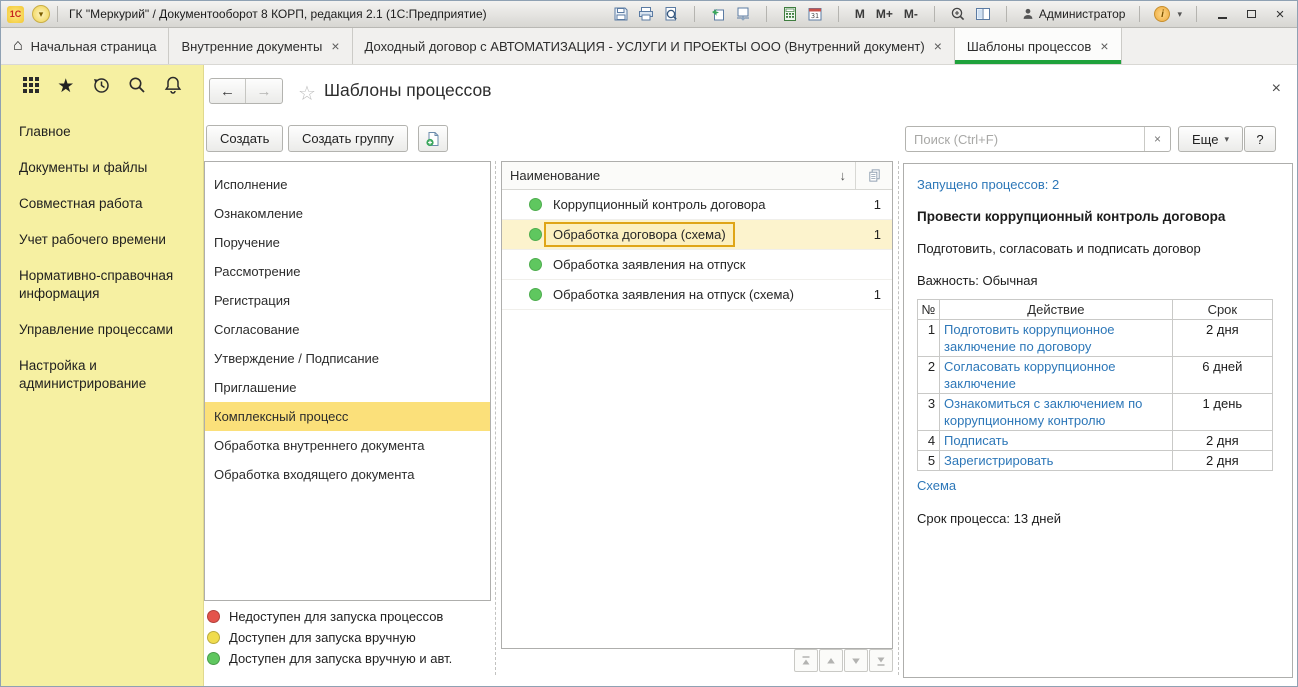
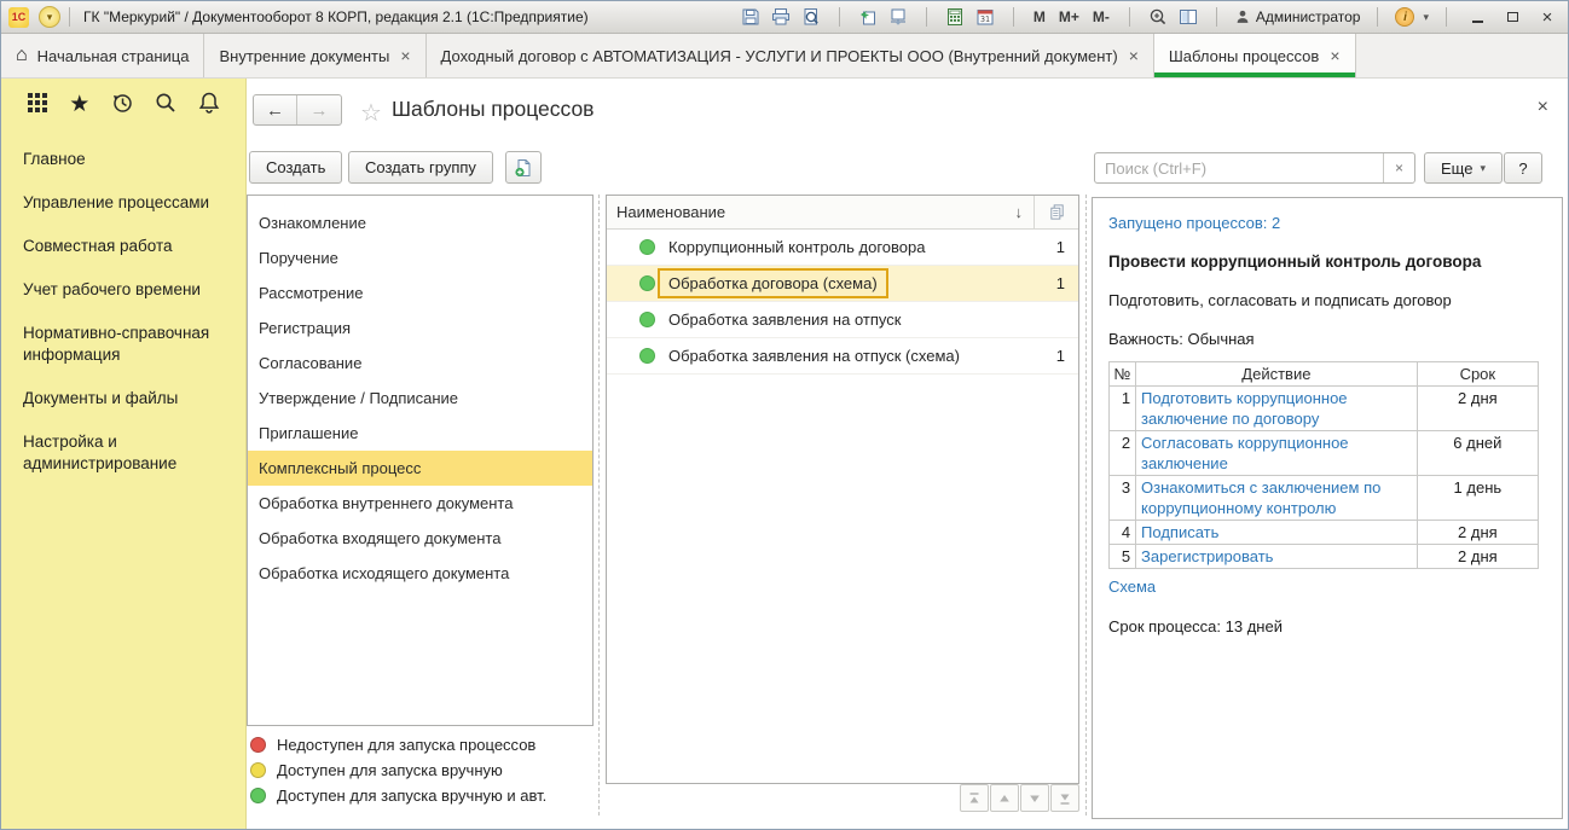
  1С
  ▾
  ГК "Меркурий" / Документооборот 8 КОРП, редакция 2.1 (1С:Предприятие)
  31
  M
  M+
  M-
  Администратор
  i
  ▾
  ×
  ⌂
  Начальная страница
  Внутренние документы
  ×
  Доходный договор с АВТОМАТИЗАЦИЯ - УСЛУГИ И ПРОЕКТЫ ООО (Внутренний документ)
  ×
  Шаблоны процессов
  ×
  ★
  Главное
- Документы и файлы
+ Управление процессами
  Совместная работа
  Учет рабочего времени
  Нормативно-справочная информация
- Управление процессами
+ Документы и файлы
  Настройка и администрирование
  ←
  →
  ☆
  Шаблоны процессов
  ×
  Создать
  Создать группу
  Поиск (Ctrl+F)
  ×
  Еще
  ▾
  ?
- Исполнение
  Ознакомление
  Поручение
  Рассмотрение
  Регистрация
  Согласование
  Утверждение / Подписание
  Приглашение
  Комплексный процесс
  Обработка внутреннего документа
  Обработка входящего документа
+ Обработка исходящего документа
  Наименование
  ↓
  Коррупционный контроль договора
  1
  Обработка договора (схема)
  1
  Обработка заявления на отпуск
  Обработка заявления на отпуск (схема)
  1
  Запущено процессов: 2
  Провести коррупционный контроль договора
  Подготовить, согласовать и подписать договор
  Важность: Обычная
  №	Действие	Срок
  1	Подготовить коррупционное заключение по договору	2 дня
  2	Согласовать коррупционное заключение	6 дней
  3	Ознакомиться с заключением по коррупционному контролю	1 день
  4	Подписать	2 дня
  5	Зарегистрировать	2 дня
  Схема
  Срок процесса: 13 дней
  Недоступен для запуска процессов
  Доступен для запуска вручную
  Доступен для запуска вручную и авт.
